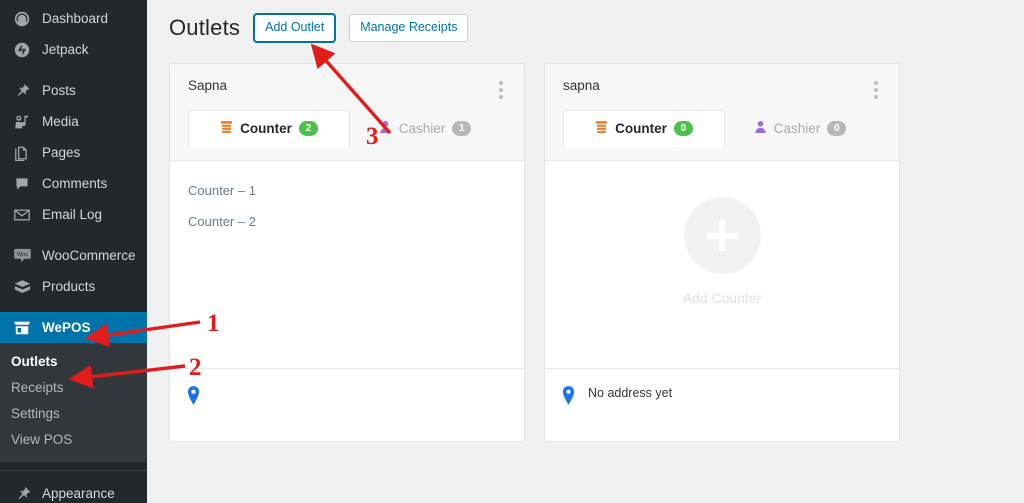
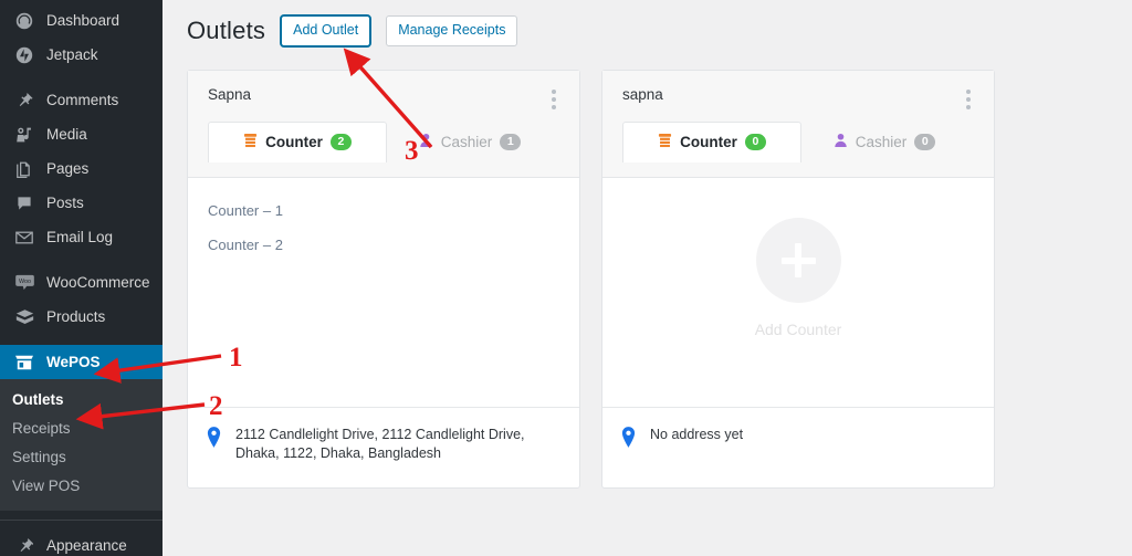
  Dashboard
  Jetpack
- Posts
+ Comments
  Media
  Pages
- Comments
+ Posts
  Email Log
  WooCommerce
  Products
  WePOS
  Outlets
  Receipts
  Settings
  View POS
  Appearance
  Outlets
  Add Outlet
  Manage Receipts
  Sapna
  Counter
  2
  Cashier
  1
  Counter – 1
  Counter – 2
+ 2112 Candlelight Drive, 2112 Candlelight Drive, Dhaka, 1122, Dhaka, Bangladesh
  sapna
  Counter
  0
  Cashier
  0
  Add Counter
  No address yet
  1
  2
  3
